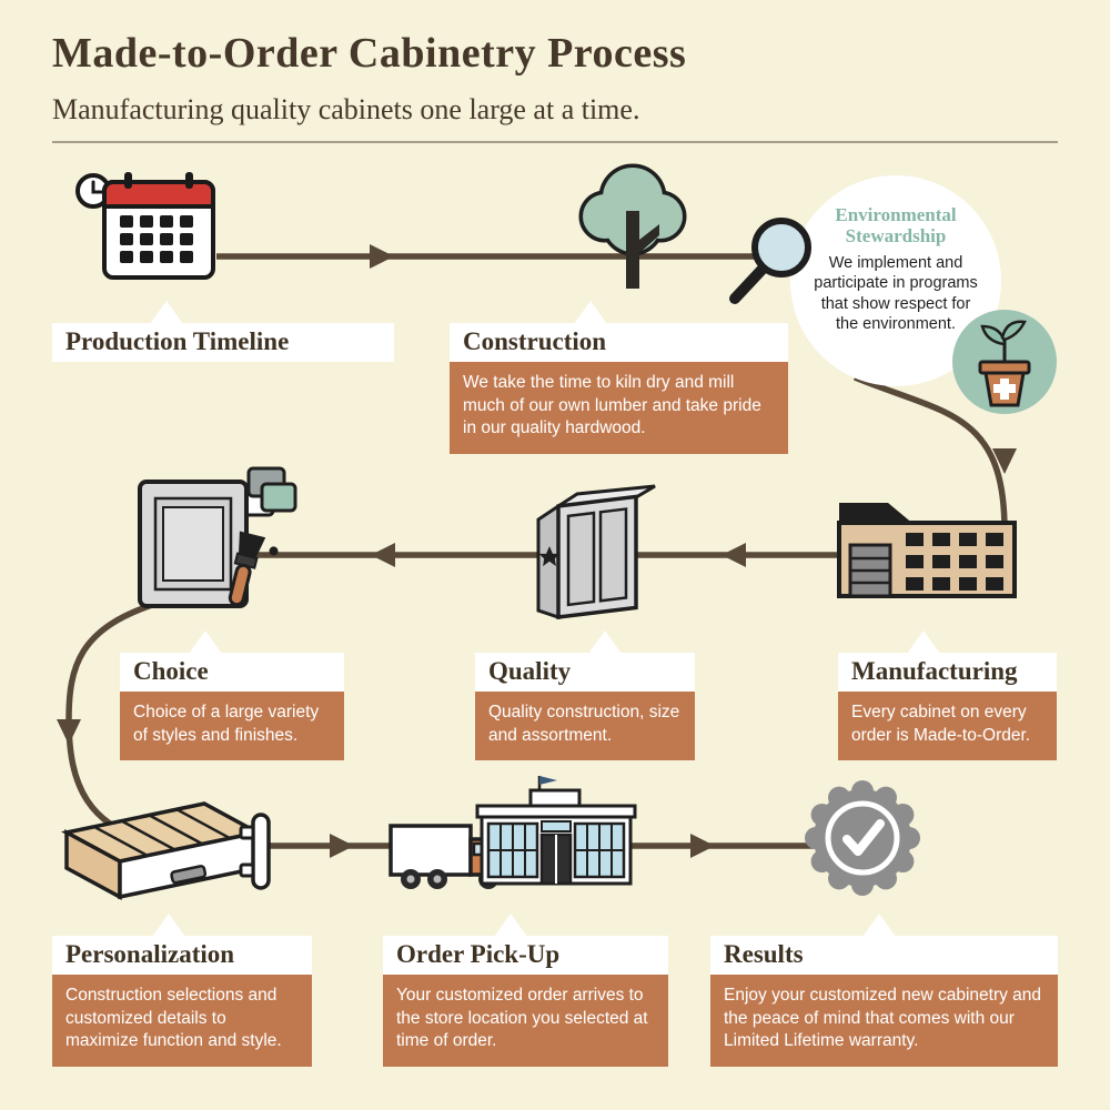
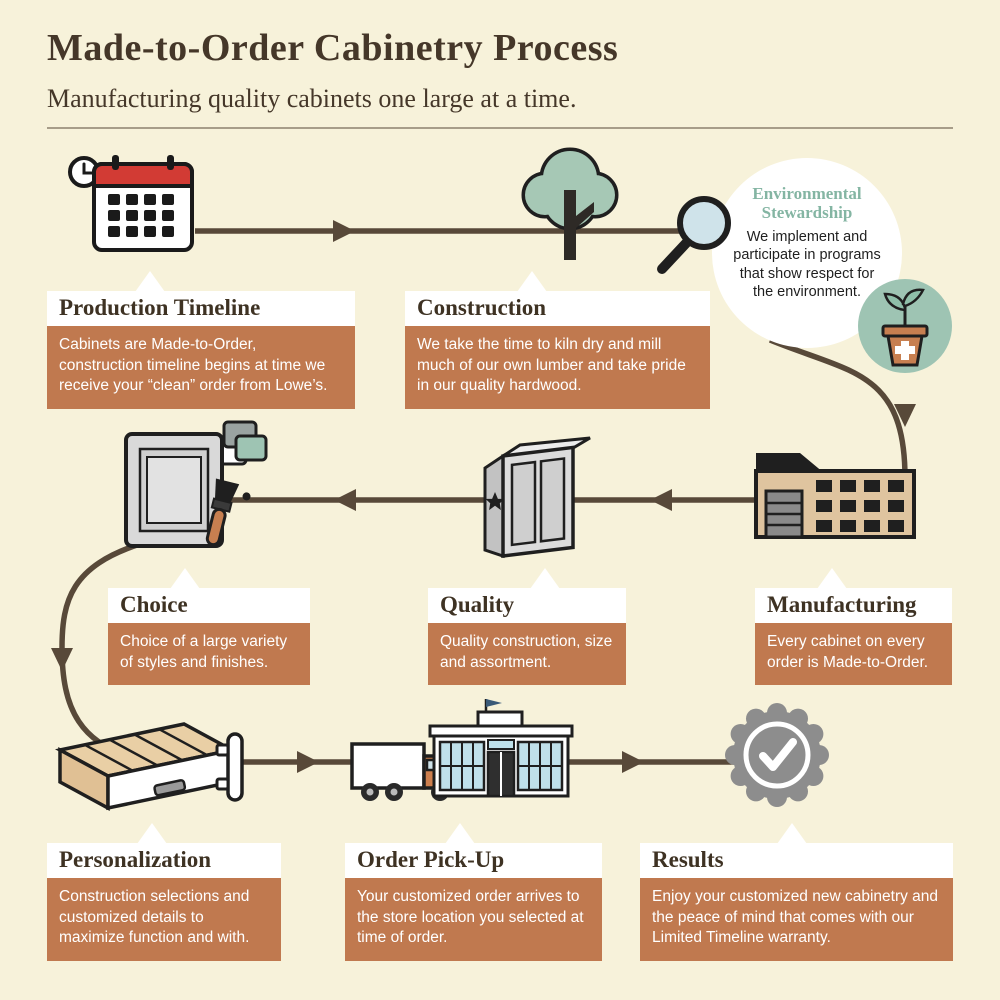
  Made-to-Order Cabinetry Process
  Manufacturing quality cabinets one large at a time.
  Environmental Stewardship
  We implement and participate in programs that show respect for the environment.
  Production Timeline
+ Cabinets are Made-to-Order, construction timeline begins at time we receive your “clean” order from Lowe’s.
  Construction
  We take the time to kiln dry and mill much of our own lumber and take pride in our quality hardwood.
  Choice
  Choice of a large variety of styles and finishes.
  Quality
  Quality construction, size and assortment.
  Manufacturing
  Every cabinet on every order is Made-to-Order.
  Personalization
- Construction selections and customized details to maximize function and style.
+ Construction selections and customized details to maximize function and with.
  Order Pick-Up
  Your customized order arrives to the store location you selected at time of order.
  Results
- Enjoy your customized new cabinetry and the peace of mind that comes with our Limited Lifetime warranty.
+ Enjoy your customized new cabinetry and the peace of mind that comes with our Limited Timeline warranty.
